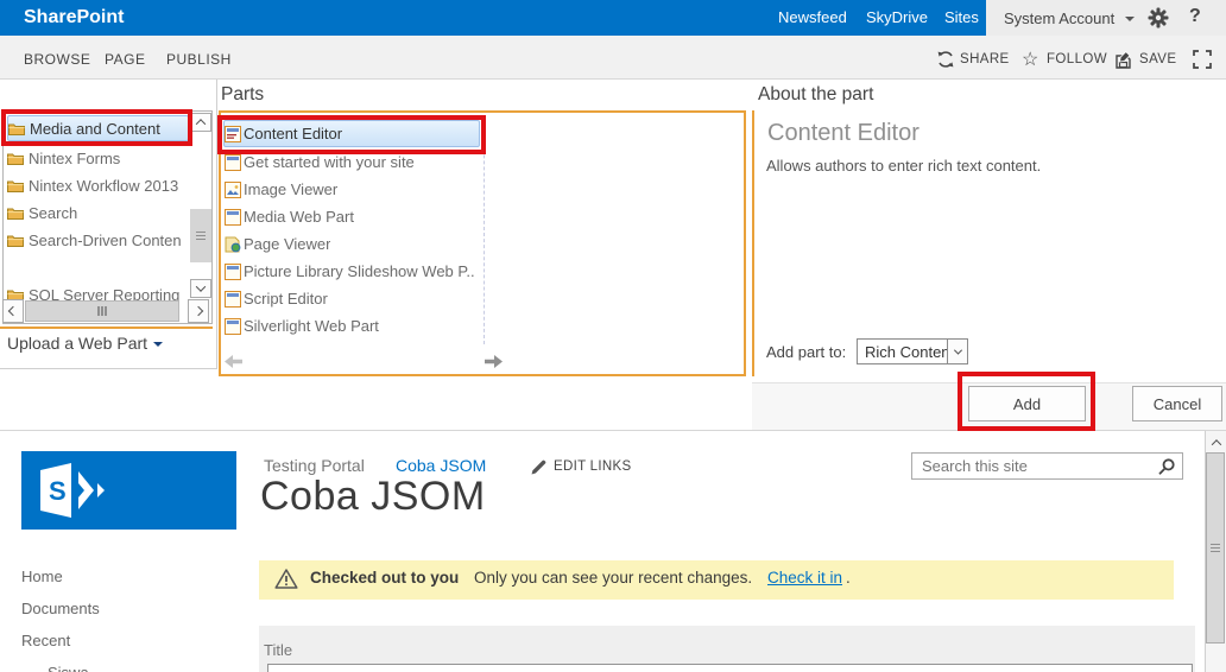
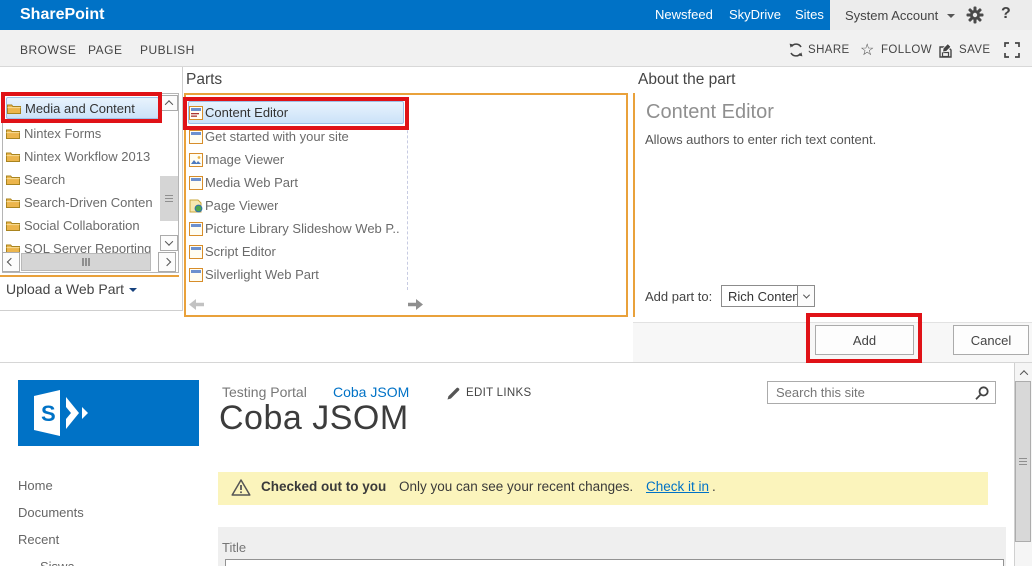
  SharePoint
  Newsfeed
  SkyDrive
  Sites
  System Account
  ?
  BROWSE
  PAGE
  PUBLISH
  SHARE
  ☆
  FOLLOW
  SAVE
  Media and Content
  Nintex Forms
  Nintex Workflow 2013
  Search
  Search-Driven Conten
+ Social Collaboration
  SQL Server Reporting
  Upload a Web Part
  Parts
  Content Editor
  Get started with your site
  Image Viewer
  Media Web Part
  Page Viewer
  Picture Library Slideshow Web P..
  Script Editor
  Silverlight Web Part
  About the part
  Content Editor
  Allows authors to enter rich text content.
  Add part to:
  Rich Conten
  Add
  Cancel
  S
  Testing Portal
  Coba JSOM
  EDIT LINKS
  Coba JSOM
  Search this site
  Home
  Documents
  Recent
  Checked out to you
  Only you can see your recent changes.
  Check it in
  .
  Title
